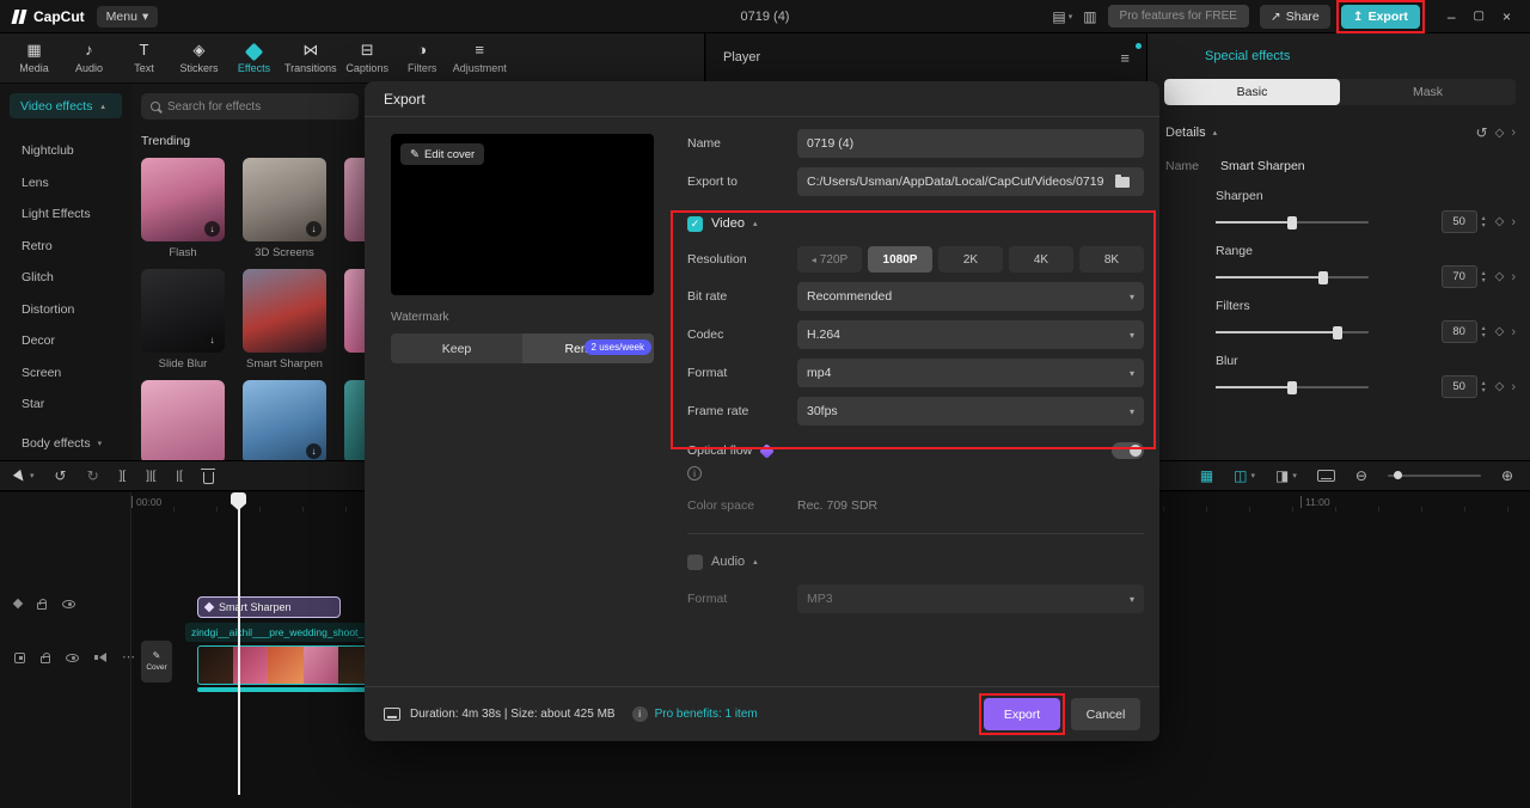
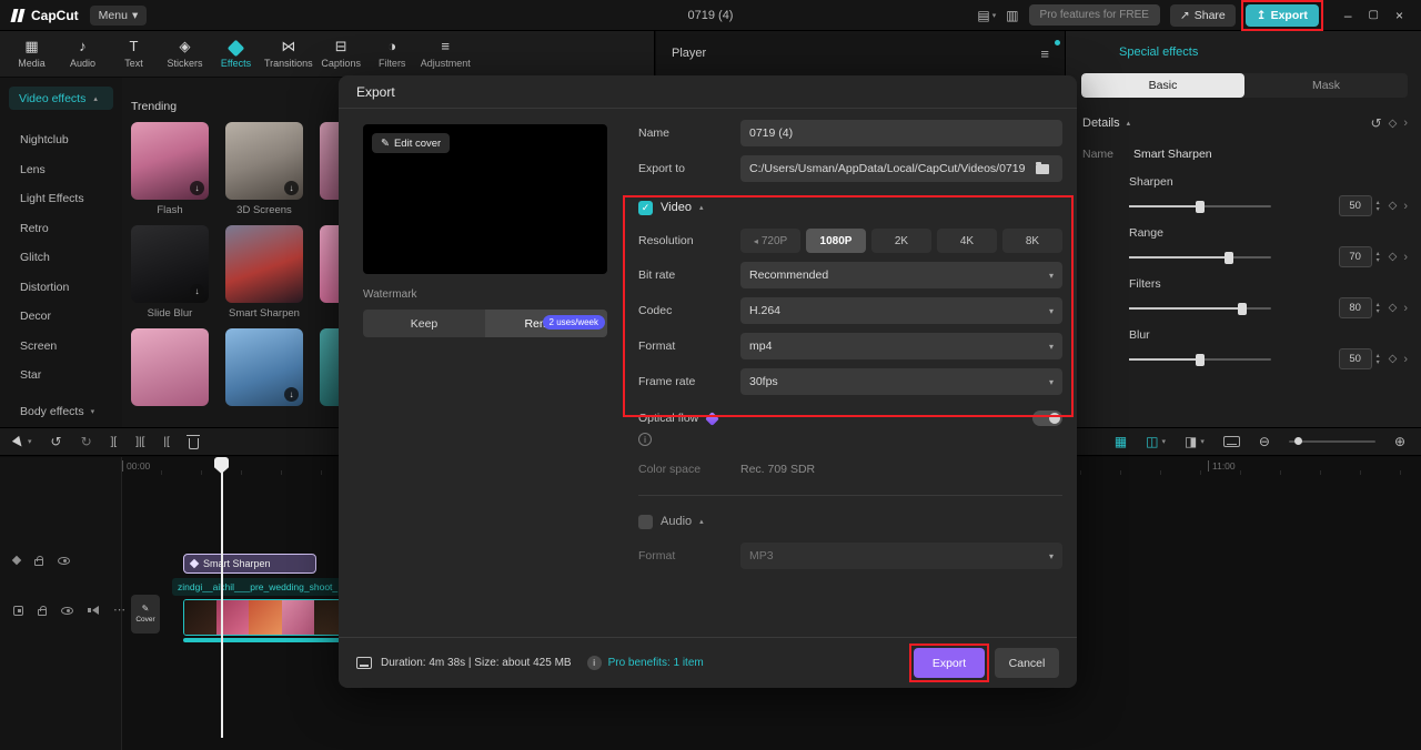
  CapCut
  Menu
  ▾
  0719 (4)
  ▤
  ▥
  Pro features for FREE
  ↗
  Share
  ↥
  Export
  –
  ▢
  ×
  ▦
  Media
  ♪
  Audio
  T
  Text
  ◈
  Stickers
  Effects
  ⋈
  Transitions
  ⊟
  Captions
  ◑
  Filters
  ≡
  Adjustment
  Video effects
  Nightclub
  Lens
  Light Effects
  Retro
  Glitch
  Distortion
  Decor
  Screen
  Star
  Body effects
- Search for effects
  Trending
  ↓
  Flash
  ↓
  3D Screens
  ↓
  Slide Blur
  Smart Sharpen
  ↓
  Player
  ≡
  Special effects
  Basic
  Mask
  Details
  ↺
  ◇
  ›
  Name
  Smart Sharpen
  Sharpen
  50
  ◇
  ›
  Range
  70
  ◇
  ›
  Filters
  80
  ◇
  ›
  Blur
  50
  ◇
  ›
  ↺
  ↻
  ][
  ]|[
  |[
  ▦
  ◫
  ◨
  ⊖
  ⊕
  ⋯
  00:00
  11:00
  ✎
  Smrt Sharpen
  zindgi__aihil___pre_wedding_shoot_
  Export
  ✎
  Edit cover
  Watermark
  Keep
  2 uses/week
  Name
  0719 (4)
  Export to
  C:/Users/Usman/AppData/Local/CapCut/Videos/0719
  ✓
  Video
  Resolution
  ◂
  720P
  1080P
  2K
  4K
  8K
  Bit rate
  Recommended
  ▾
  Codec
  H.264
  ▾
  Format
  mp4
  ▾
  Frame rate
  30fps
  ▾
  Optical flow
  i
  Color space
  Rec. 709 SDR
  Audio
  Format
  MP3
  ▾
  Duration: 4m 38s | Size: about 425 MB
  i
  Pro benefits: 1 item
  Export
  Cancel
